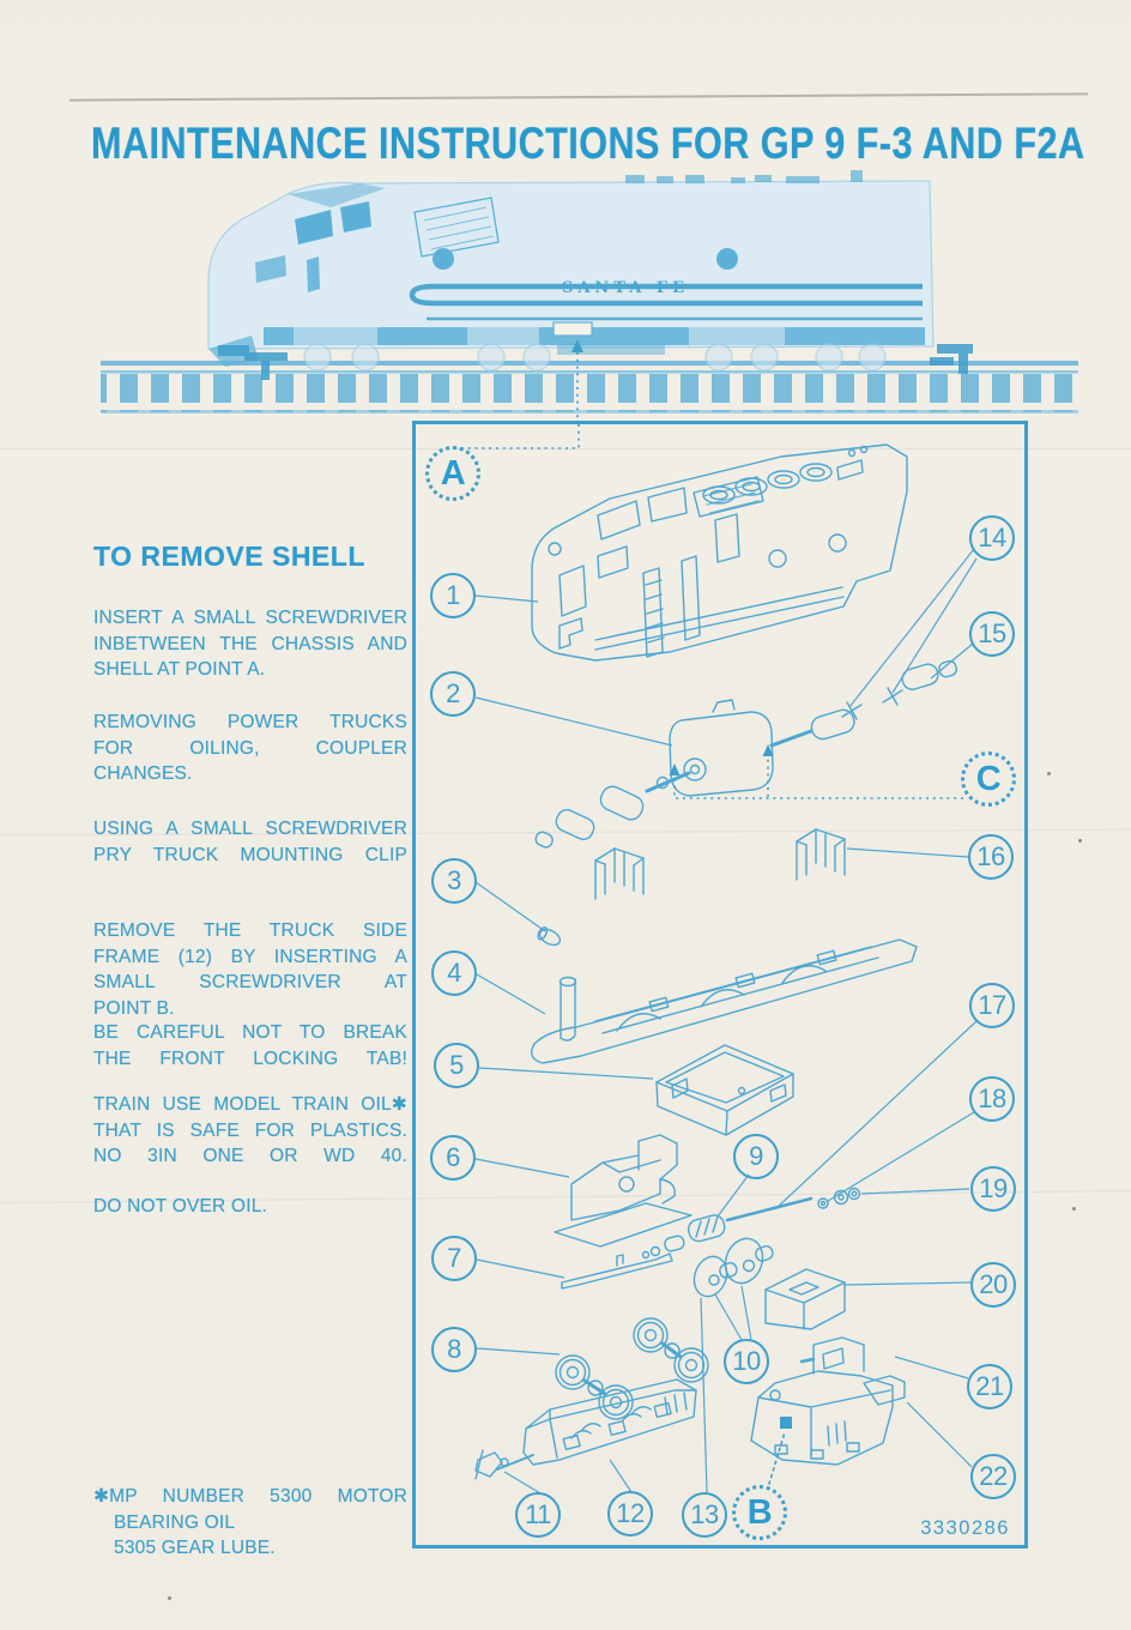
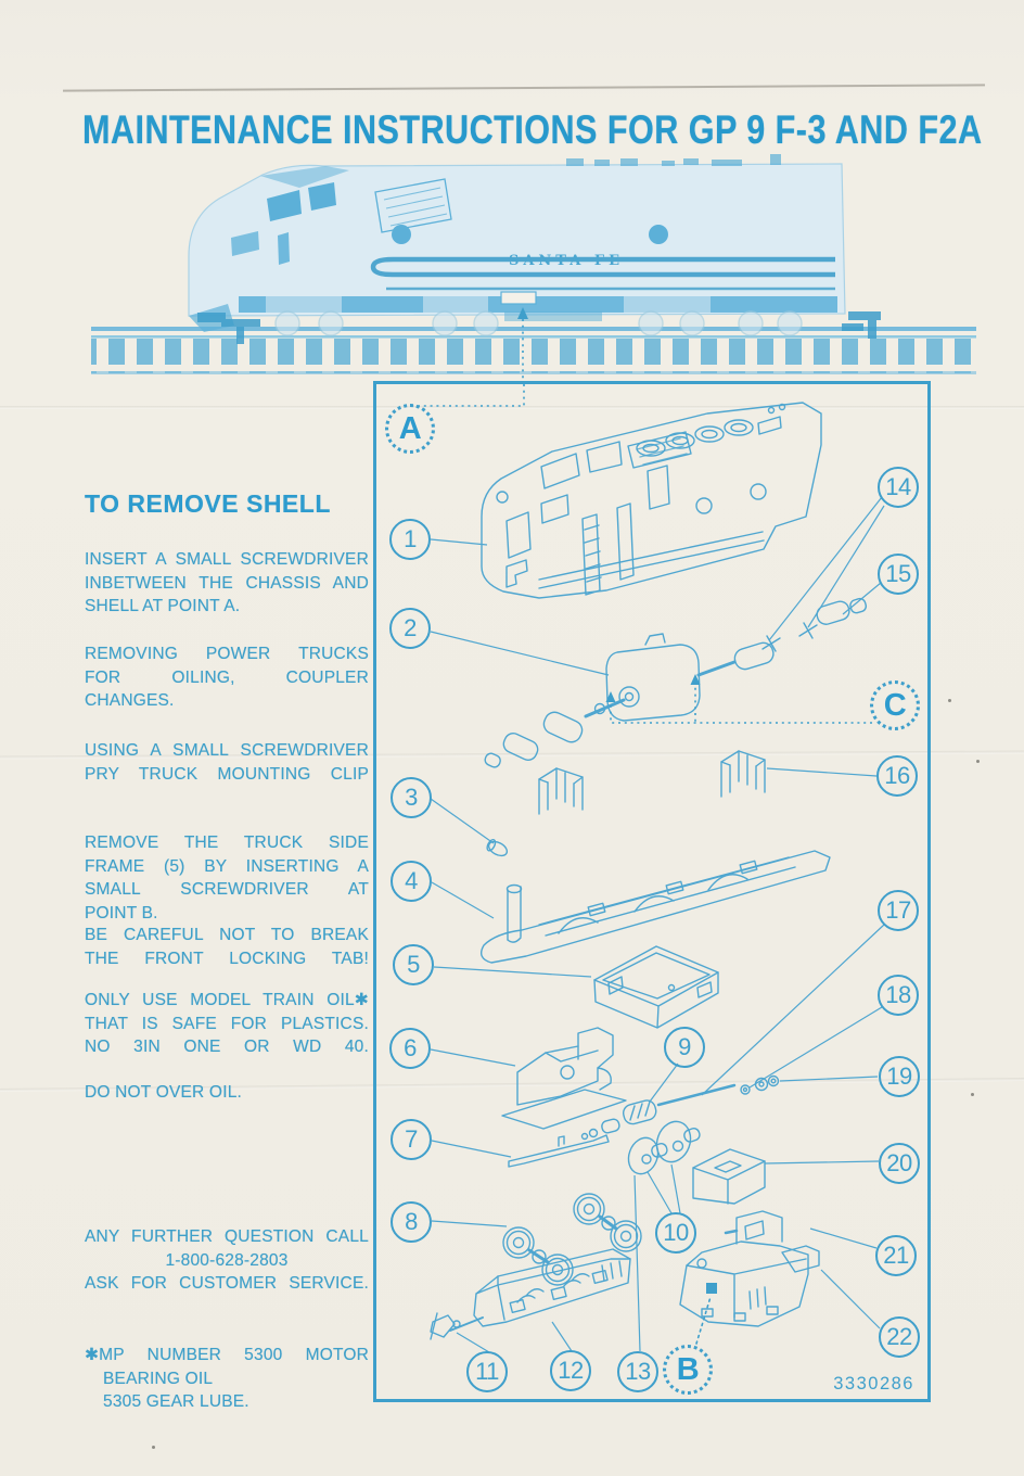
  MAINTENANCE INSTRUCTIONS FOR GP 9 F-3 AND F2A
  SANTA FE
  TO REMOVE SHELL
  INSERT A SMALL SCREWDRIVER
  INBETWEEN THE CHASSIS AND
  SHELL AT POINT A.
  REMOVING POWER TRUCKS
  FOR OILING, COUPLER
  CHANGES.
  USING A SMALL SCREWDRIVER
  PRY TRUCK MOUNTING CLIP
  REMOVE THE TRUCK SIDE
- FRAME (12) BY INSERTING A
+ FRAME (5) BY INSERTING A
  SMALL SCREWDRIVER AT
  POINT B.
  BE CAREFUL NOT TO BREAK
  THE FRONT LOCKING TAB!
- TRAIN USE MODEL TRAIN OIL✱
+ ONLY USE MODEL TRAIN OIL✱
  THAT IS SAFE FOR PLASTICS.
  NO 3IN ONE OR WD 40.
  DO NOT OVER OIL.
+ ANY FURTHER QUESTION CALL
+ 1-800-628-2803
+ ASK FOR CUSTOMER SERVICE.
  ✱MP NUMBER 5300 MOTOR
  BEARING OIL
  5305 GEAR LUBE.
  1
  2
  3
  4
  5
  6
  7
  8
  9
  10
  11
  12
  13
  14
  15
  16
  17
  18
  19
  20
  21
  22
  A
  B
  C
  3330286
